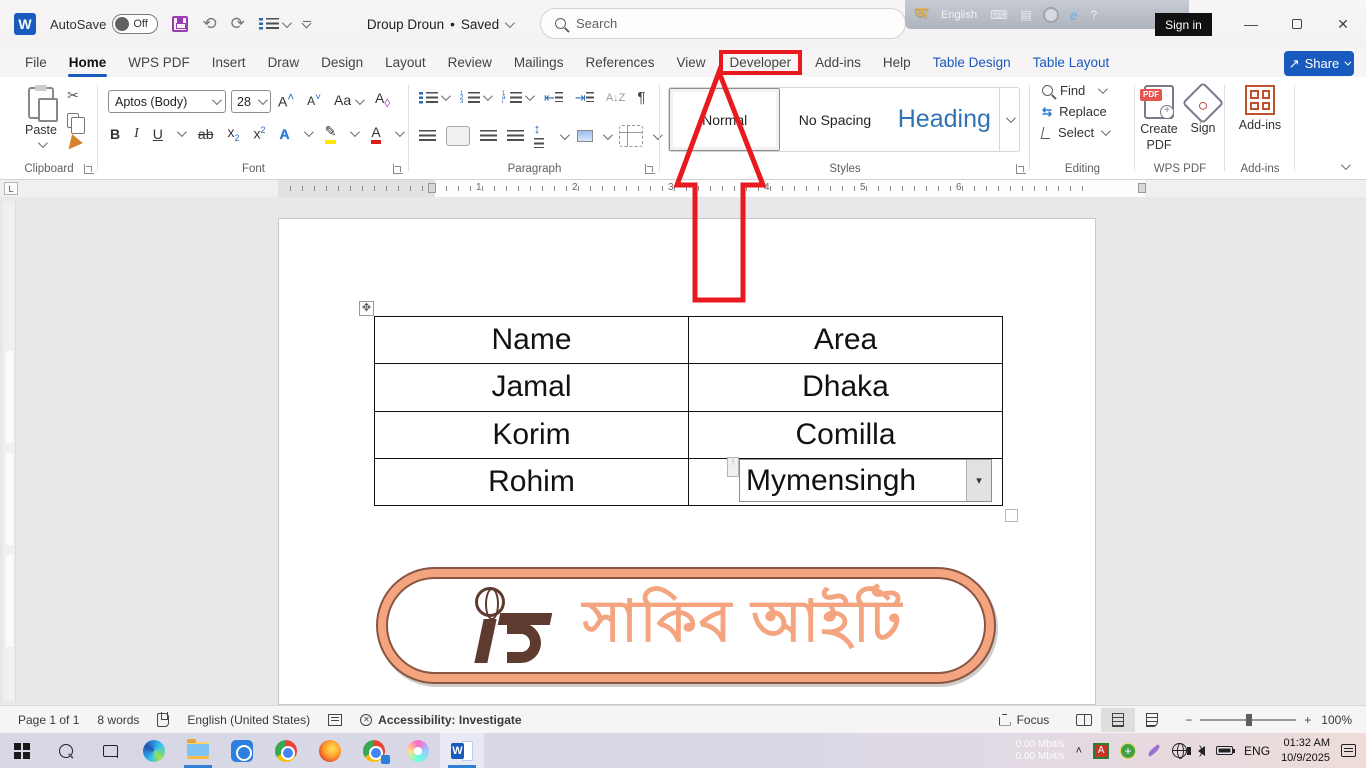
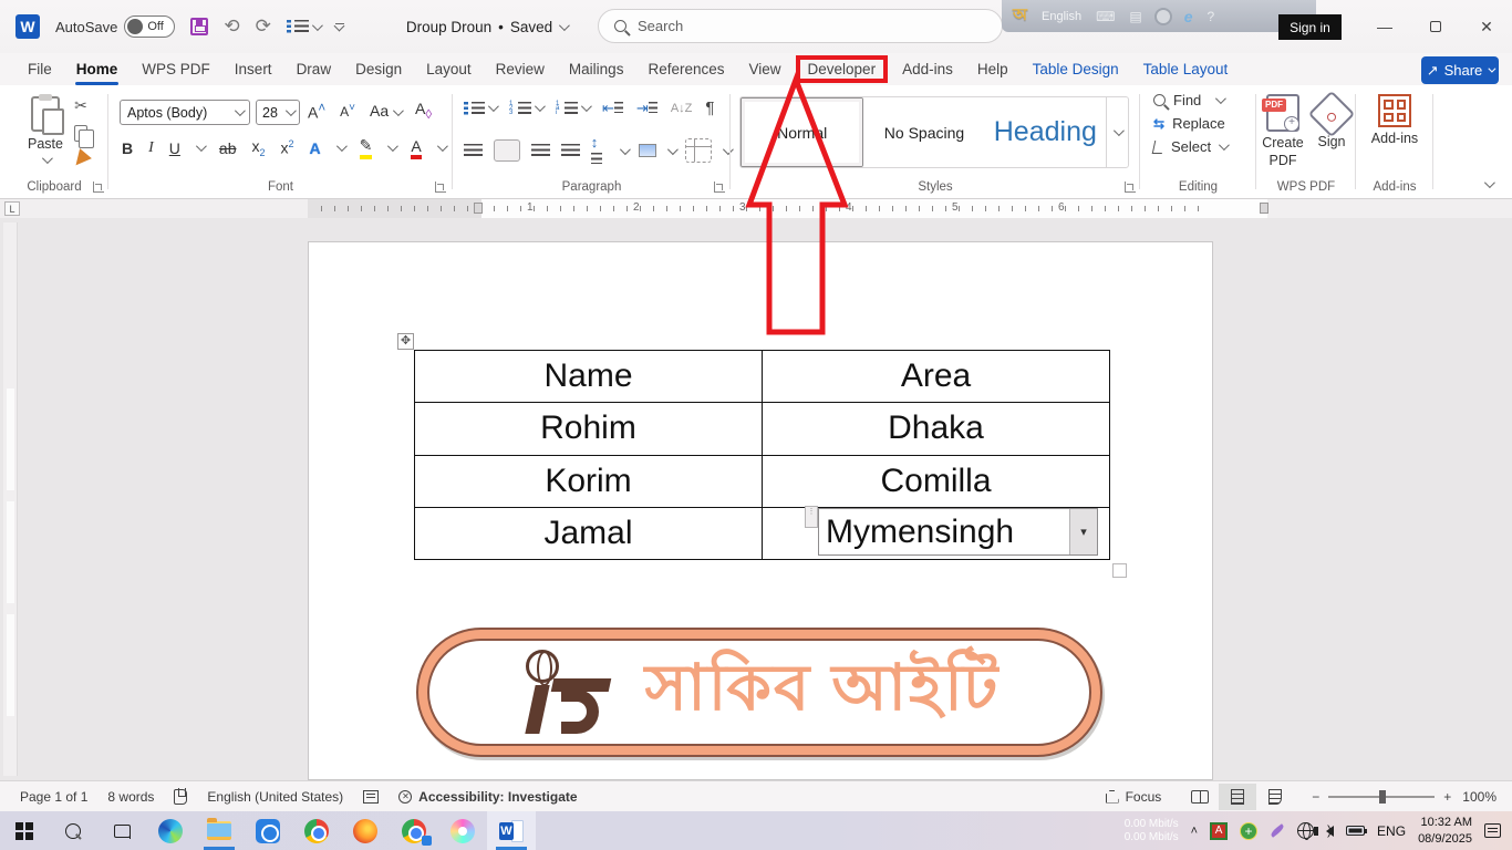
  W
  AutoSave
  Off
  ⟲
  ⟳
  Droup Droun
  •
  Saved
  Search
  অ
  English
  ⌨
  ▤
  e
  ?
  Sign in
  —
  ✕
  File
  Home
  WPS PDF
  Insert
  Draw
  Design
  Layout
  Review
  Mailings
  References
  View
  Developer
  Add-ins
  Help
  Table Design
  Table Layout
  ↗
  Share
  Paste
  ✂
  Clipboard
  Aptos (Body)
  28
  A˄
  A˅
  Aa
  A◊
  B
  I
  U
  ab
  x2
  x2
  A
  ✎
  A
  Font
  ⇤
  ⇥
  A↓Z
  ¶
  ↕
  Paragraph
  Normal
  No Spacing
  Heading
  Styles
  Find
  ⇆
  Replace
  Select
  Editing
  Create PDF
  Sign
  WPS PDF
  Add-ins
  Add-ins
  L
  1
  2
  3
  4
  5
  6
  ✥
  Name	Area
- Jamal	Dhaka
+ Rohim	Dhaka
  Korim	Comilla
- Rohim
+ Jamal
  Mymensingh
  ▾
  সাকিব আইটি
  Page 1 of 1
  8 words
  English (United States)
  Accessibility: Investigate
  Focus
  −
  +
  100%
  W
  0.00 Mbit/s
  0.00 Mbit/s
  ˄
  A
  +
  ENG
- 01:32 AM
+ 10:32 AM
- 10/9/2025
+ 08/9/2025
